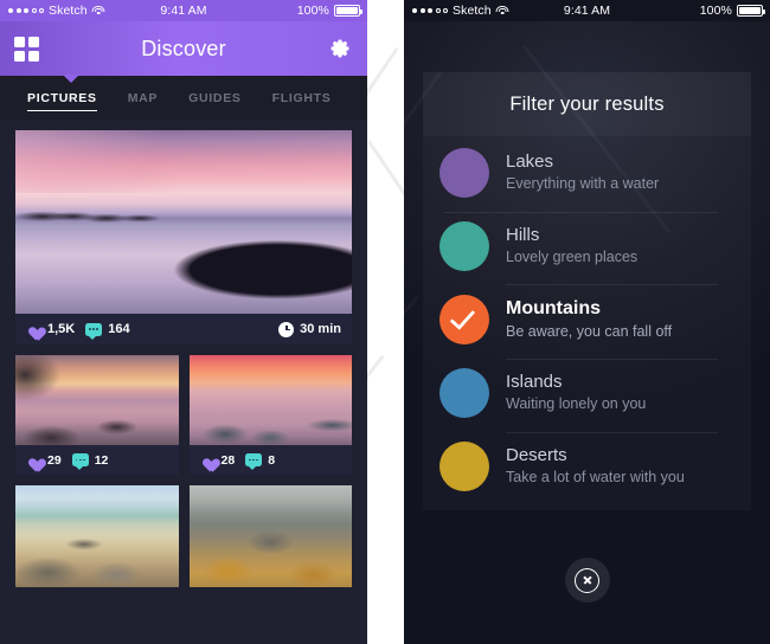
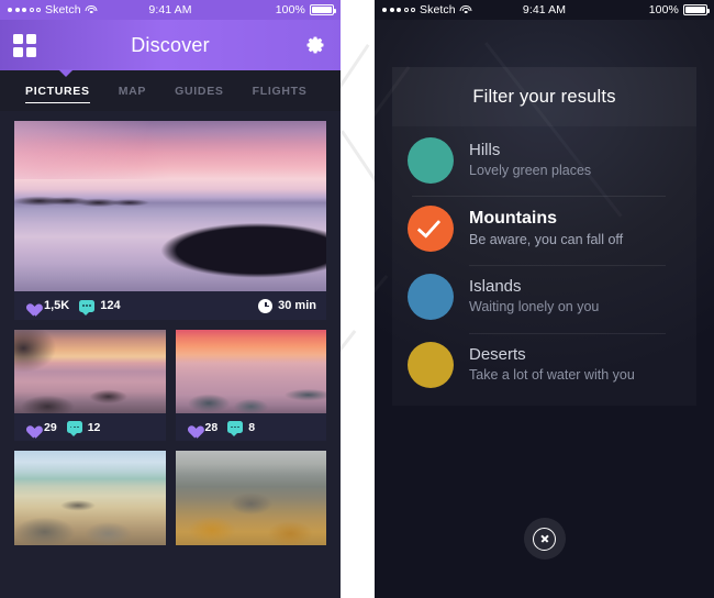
  Sketch
  9:41 AM
  100%
  Discover
  PICTURES
  MAP
  GUIDES
  FLIGHTS
  1,5K
- 164
+ 124
  30 min
  29
  12
  28
  8
  Sketch
  9:41 AM
  100%
  Filter your results
- Lakes
- Everything with a water
  Hills
  Lovely green places
  Mountains
  Be aware, you can fall off
  Islands
  Waiting lonely on you
  Deserts
  Take a lot of water with you
